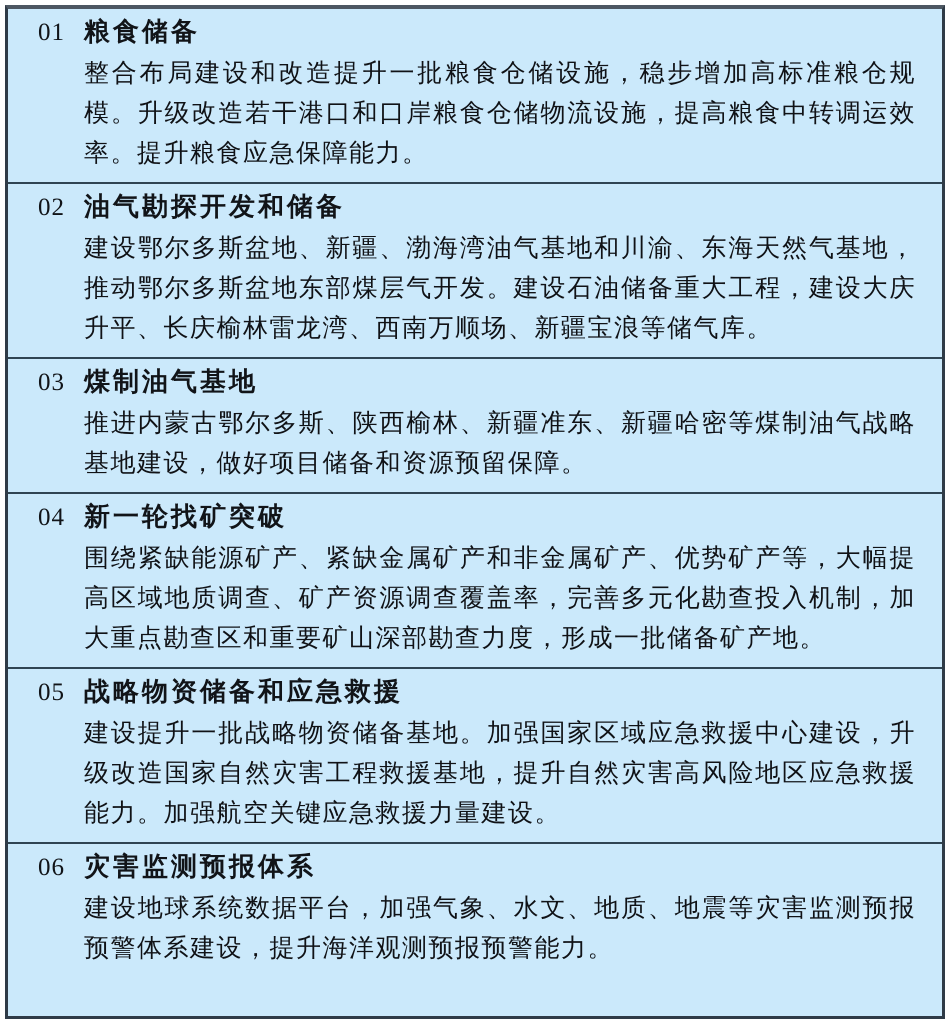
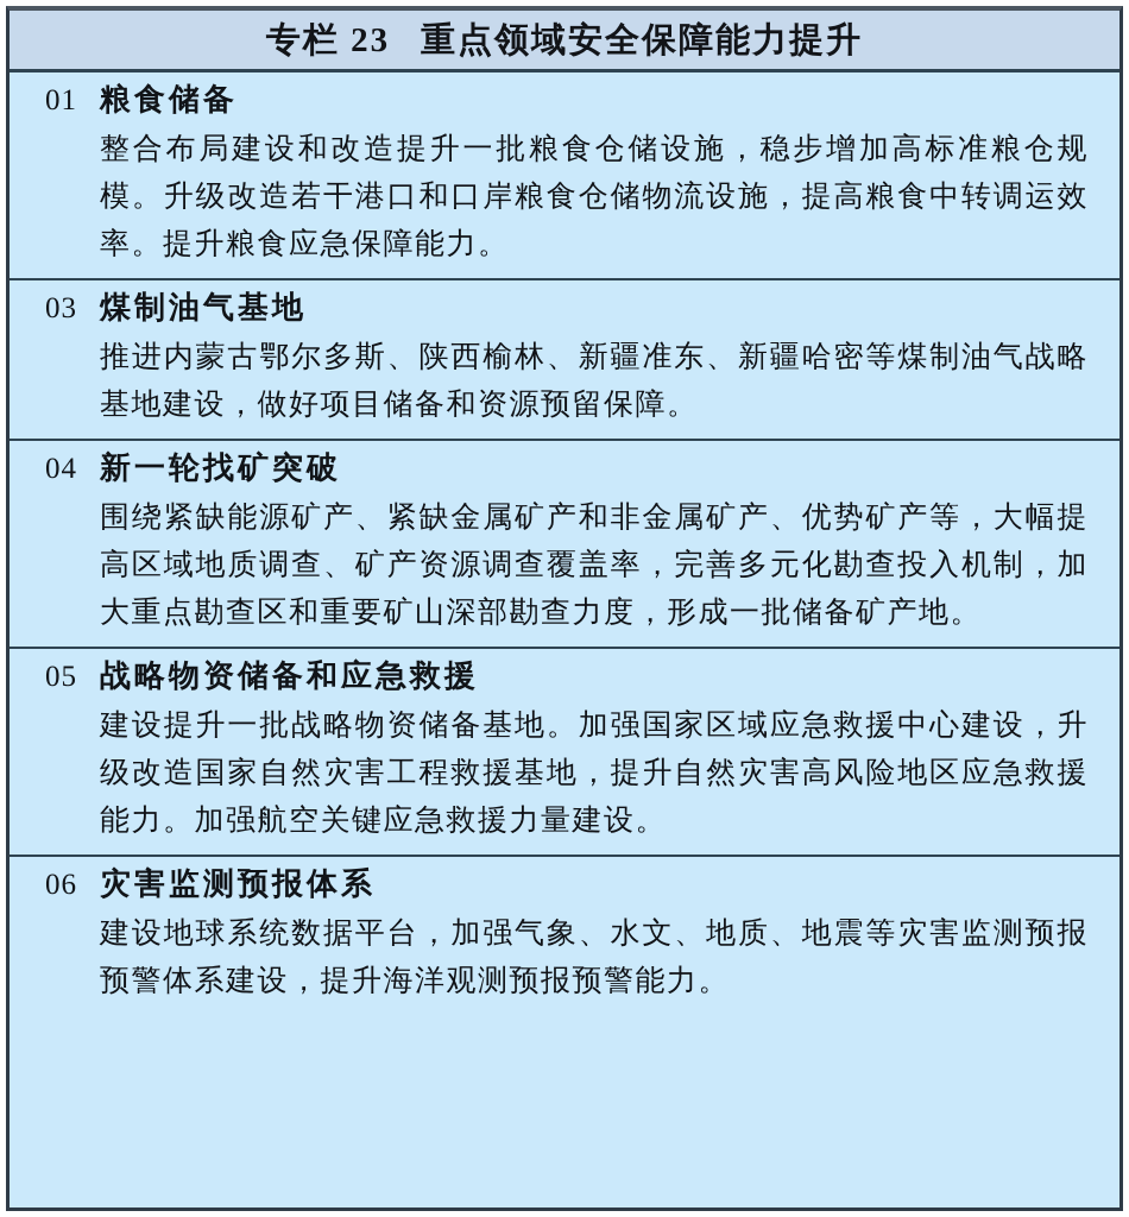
+ 专栏 23
+ 重点领域安全保障能力提升
  01
  粮食储备
  整合布局建设和改造提升一批粮食仓储设施，稳步增加高标准粮仓规模。升级改造若干港口和口岸粮食仓储物流设施，提高粮食中转调运效率。提升粮食应急保障能力。
- 02
- 油气勘探开发和储备
- 建设鄂尔多斯盆地、新疆、渤海湾油气基地和川渝、东海天然气基地，推动鄂尔多斯盆地东部煤层气开发。建设石油储备重大工程，建设大庆升平、长庆榆林雷龙湾、西南万顺场、新疆宝浪等储气库。
  03
  煤制油气基地
  推进内蒙古鄂尔多斯、陕西榆林、新疆准东、新疆哈密等煤制油气战略基地建设，做好项目储备和资源预留保障。
  04
  新一轮找矿突破
  围绕紧缺能源矿产、紧缺金属矿产和非金属矿产、优势矿产等，大幅提高区域地质调查、矿产资源调查覆盖率，完善多元化勘查投入机制，加大重点勘查区和重要矿山深部勘查力度，形成一批储备矿产地。
  05
  战略物资储备和应急救援
  建设提升一批战略物资储备基地。加强国家区域应急救援中心建设，升级改造国家自然灾害工程救援基地，提升自然灾害高风险地区应急救援能力。加强航空关键应急救援力量建设。
  06
  灾害监测预报体系
  建设地球系统数据平台，加强气象、水文、地质、地震等灾害监测预报预警体系建设，提升海洋观测预报预警能力。
